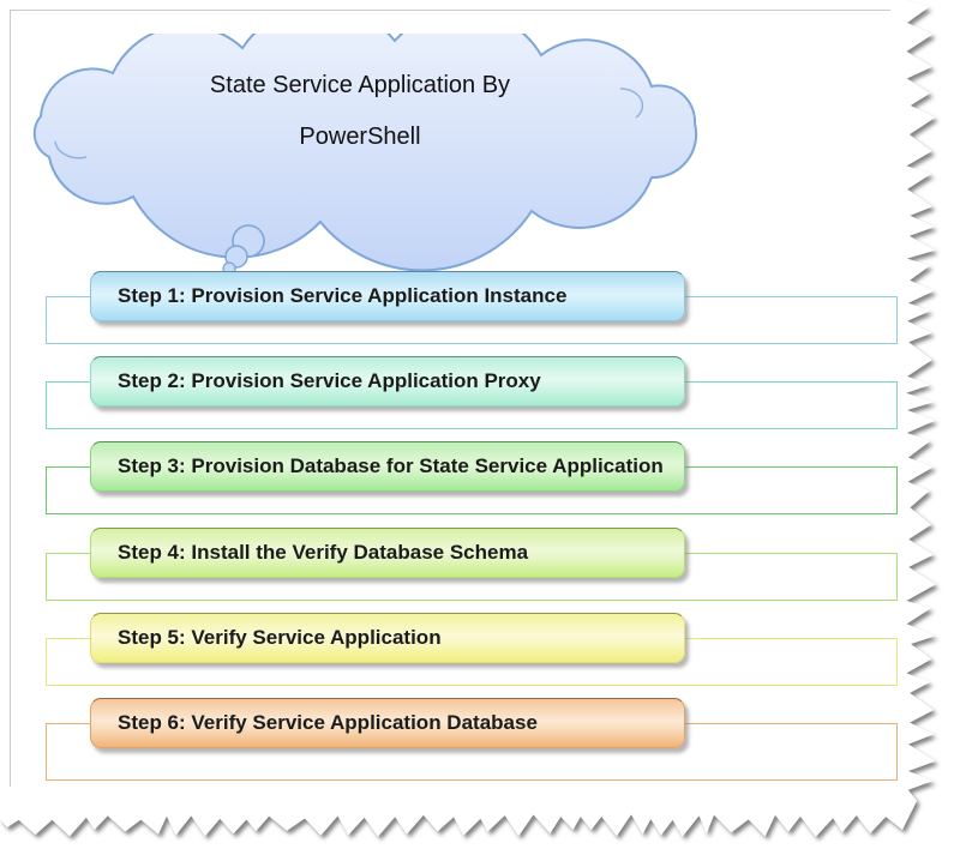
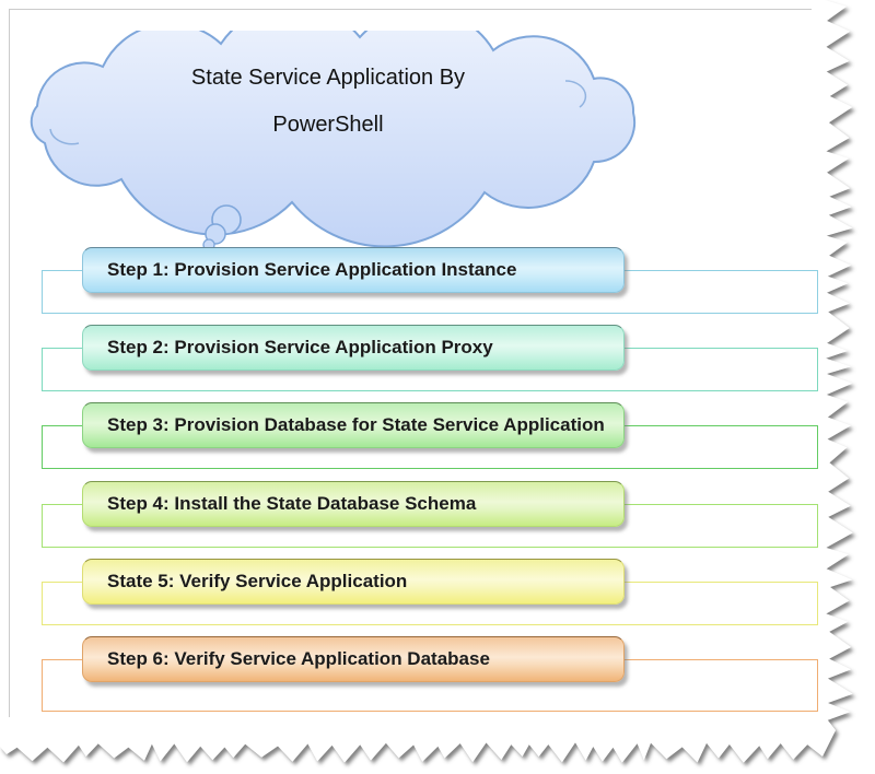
  State Service Application By
  PowerShell
  Step 1: Provision Service Application Instance
  Step 2: Provision Service Application Proxy
  Step 3: Provision Database for State Service Application
- Step 4: Install the Verify Database Schema
+ Step 4: Install the State Database Schema
- Step 5: Verify Service Application
+ State 5: Verify Service Application
  Step 6: Verify Service Application Database
